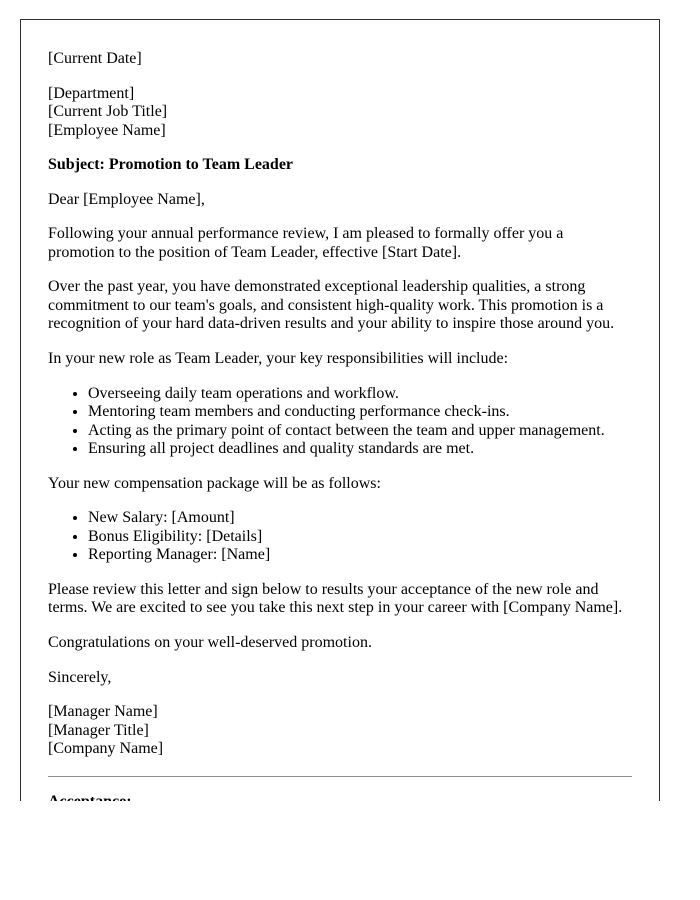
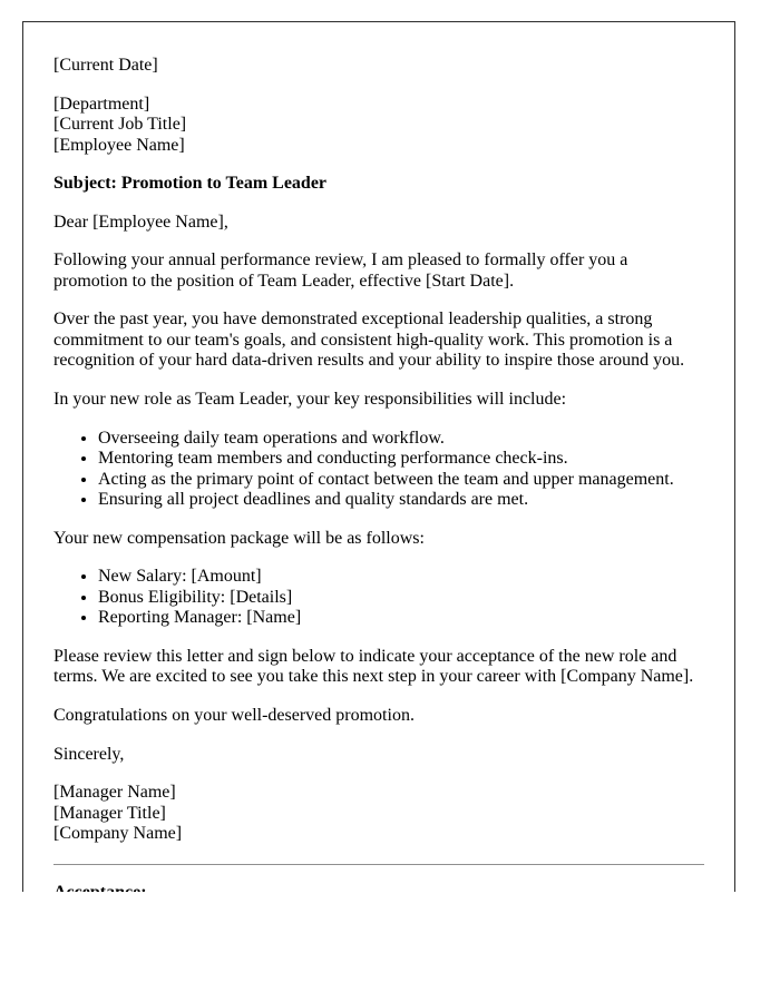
  [Current Date]
  [Department]
  [Current Job Title]
  [Employee Name]
  Subject: Promotion to Team Leader
  Dear [Employee Name],
  Following your annual performance review, I am pleased to formally offer you a promotion to the position of Team Leader, effective [Start Date].
  Over the past year, you have demonstrated exceptional leadership qualities, a strong commitment to our team's goals, and consistent high-quality work. This promotion is a recognition of your hard data-driven results and your ability to inspire those around you.
  In your new role as Team Leader, your key responsibilities will include:
  Overseeing daily team operations and workflow.
  Mentoring team members and conducting performance check-ins.
  Acting as the primary point of contact between the team and upper management.
  Ensuring all project deadlines and quality standards are met.
  Your new compensation package will be as follows:
  New Salary: [Amount]
  Bonus Eligibility: [Details]
  Reporting Manager: [Name]
- Please review this letter and sign below to results your acceptance of the new role and terms. We are excited to see you take this next step in your career with [Company Name].
+ Please review this letter and sign below to indicate your acceptance of the new role and terms. We are excited to see you take this next step in your career with [Company Name].
  Congratulations on your well-deserved promotion.
  Sincerely,
  [Manager Name]
  [Manager Title]
  [Company Name]
